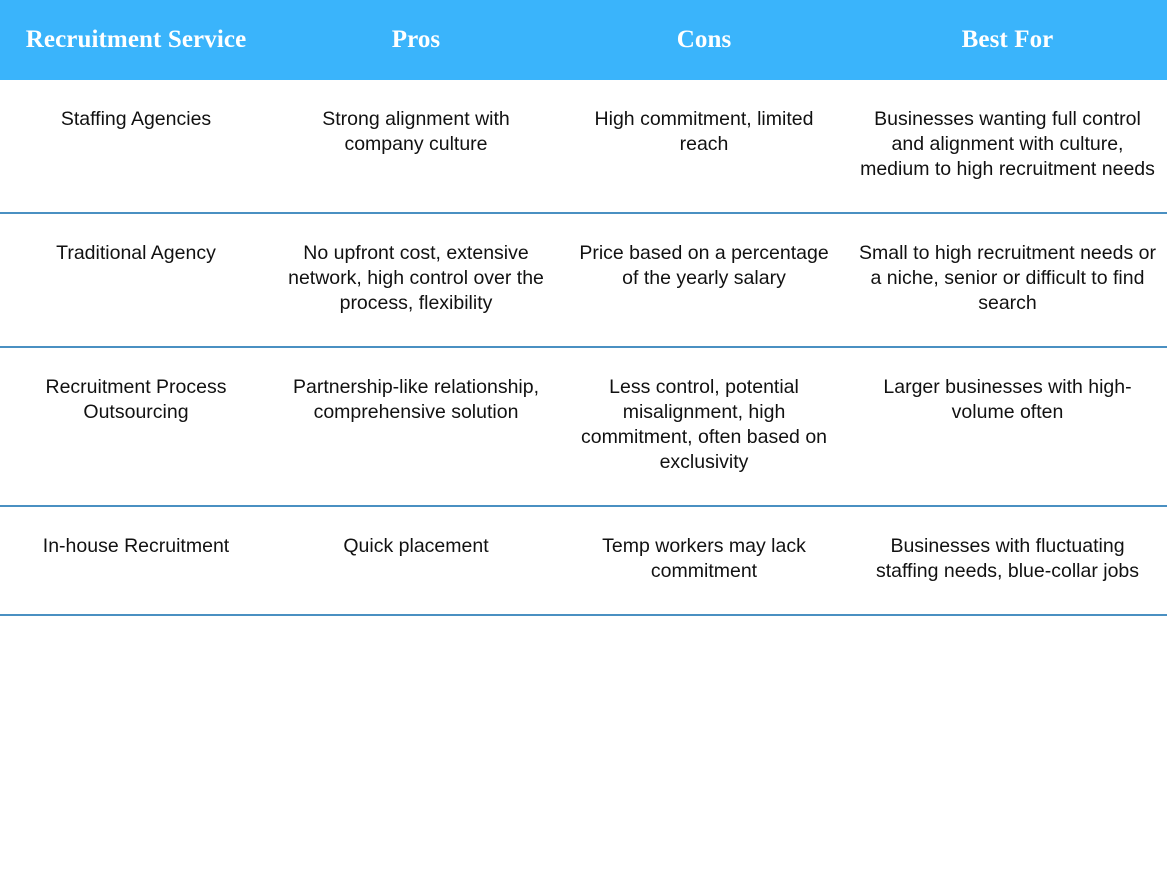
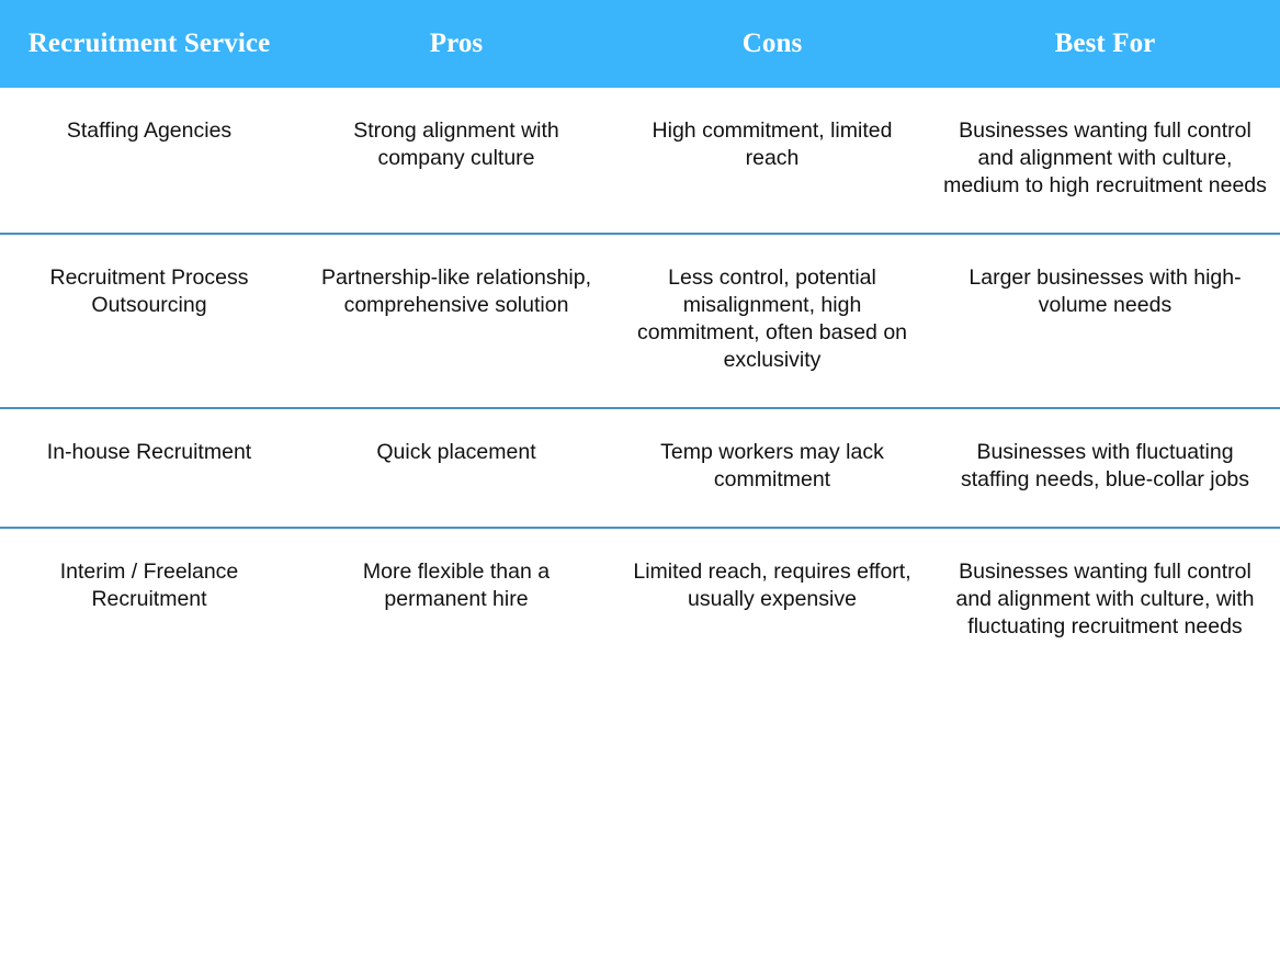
  Recruitment Service	Pros	Cons	Best For
  Staffing Agencies	Strong alignment with company culture	High commitment, limited reach	Businesses wanting full control and alignment with culture, medium to high recruitment needs
- Traditional Agency	No upfront cost, extensive network, high control over the process, flexibility	Price based on a percentage of the yearly salary	Small to high recruitment needs or a niche, senior or difficult to find search
- Recruitment Process Outsourcing	Partnership-like relationship, comprehensive solution	Less control, potential misalignment, high commitment, often based on exclusivity	Larger businesses with high-volume often
+ Recruitment Process Outsourcing	Partnership-like relationship, comprehensive solution	Less control, potential misalignment, high commitment, often based on exclusivity	Larger businesses with high-volume needs
  In-house Recruitment	Quick placement	Temp workers may lack commitment	Businesses with fluctuating staffing needs, blue-collar jobs
+ Interim / Freelance Recruitment	More flexible than a permanent hire	Limited reach, requires effort, usually expensive	Businesses wanting full control and alignment with culture, with fluctuating recruitment needs
